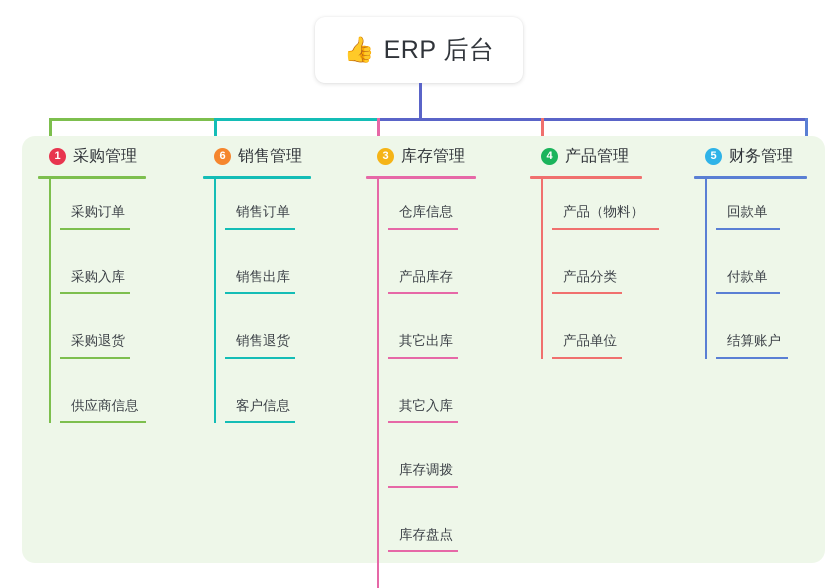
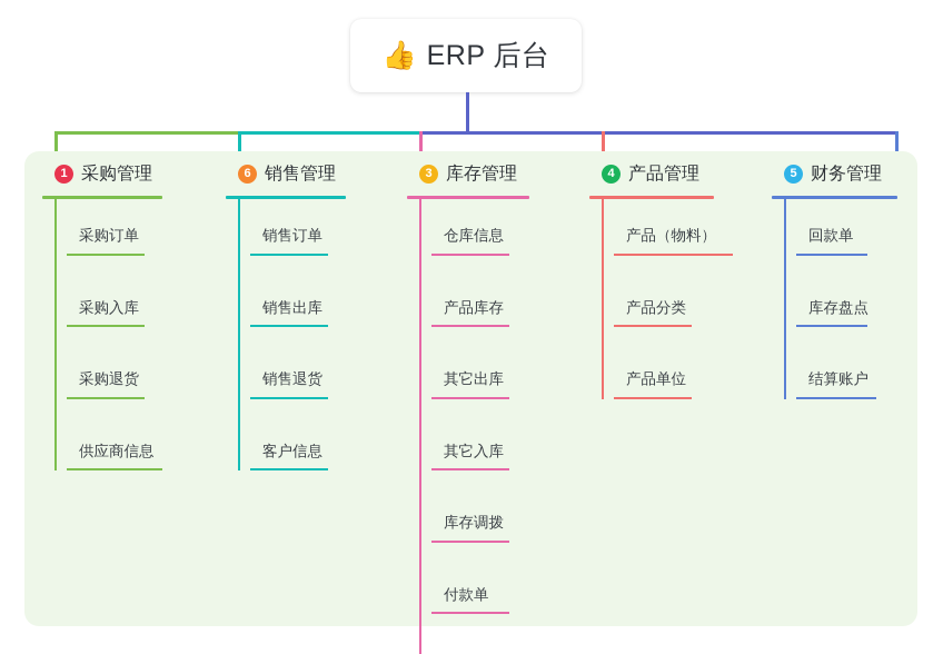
  👍
  ERP 后台
  1
  采购管理
  采购订单
  采购入库
  采购退货
  供应商信息
  6
  销售管理
  销售订单
  销售出库
  销售退货
  客户信息
  3
  库存管理
  仓库信息
  产品库存
  其它出库
  其它入库
  库存调拨
- 库存盘点
+ 付款单
  4
  产品管理
  产品（物料）
  产品分类
  产品单位
  5
  财务管理
  回款单
- 付款单
+ 库存盘点
  结算账户
